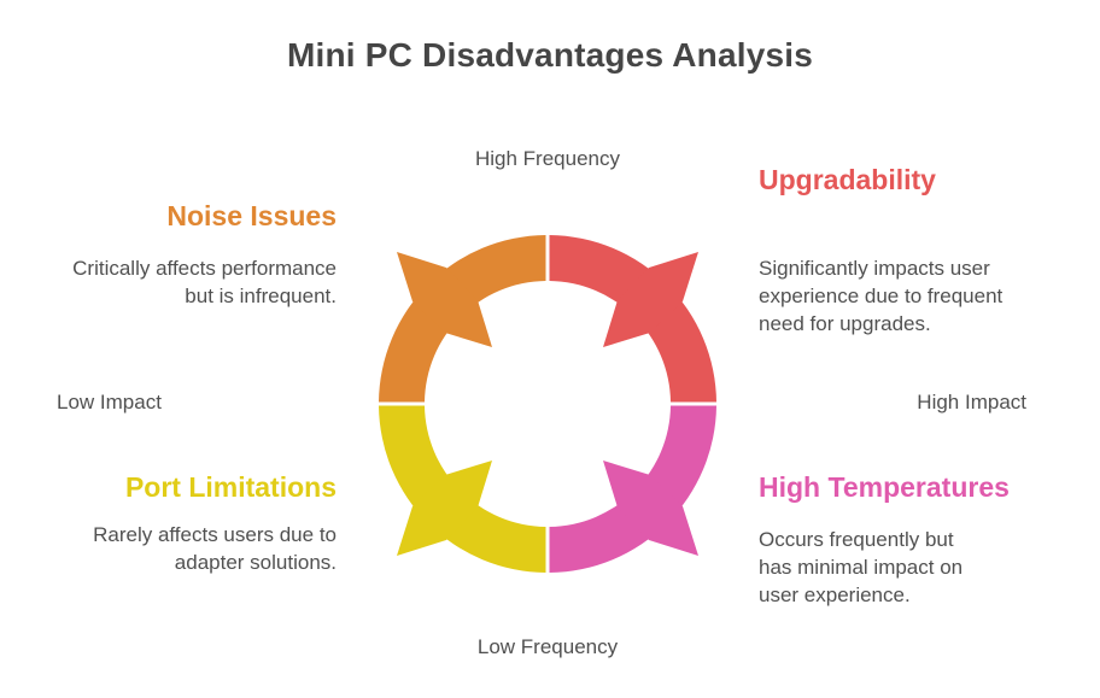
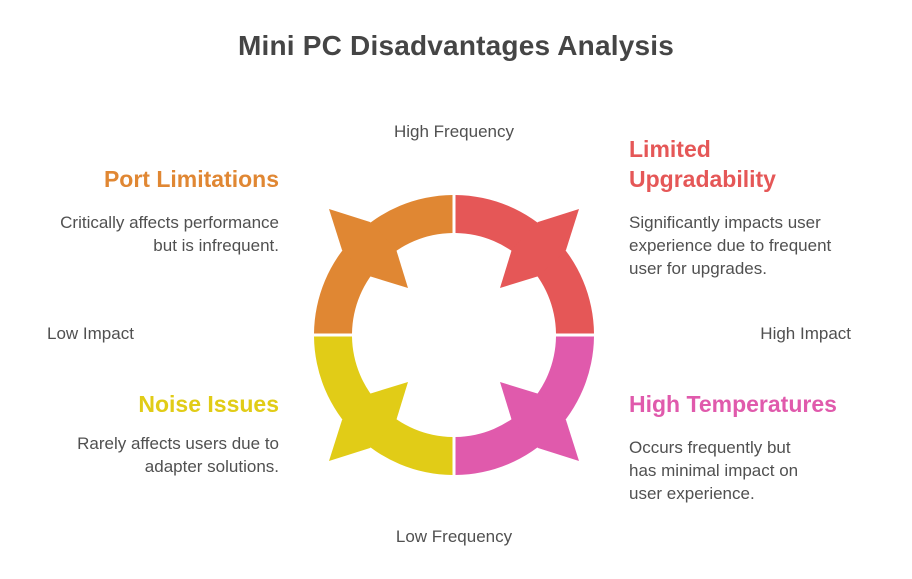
  Mini PC Disadvantages Analysis
  High Frequency
  Low Frequency
  Low Impact
  High Impact
- Noise Issues
+ Port Limitations
  Critically affects performance but is infrequent.
+ Limited
  Upgradability
- Significantly impacts user experience due to frequent need for upgrades.
+ Significantly impacts user experience due to frequent user for upgrades.
- Port Limitations
+ Noise Issues
  Rarely affects users due to adapter solutions.
  High Temperatures
  Occurs frequently but has minimal impact on user experience.
